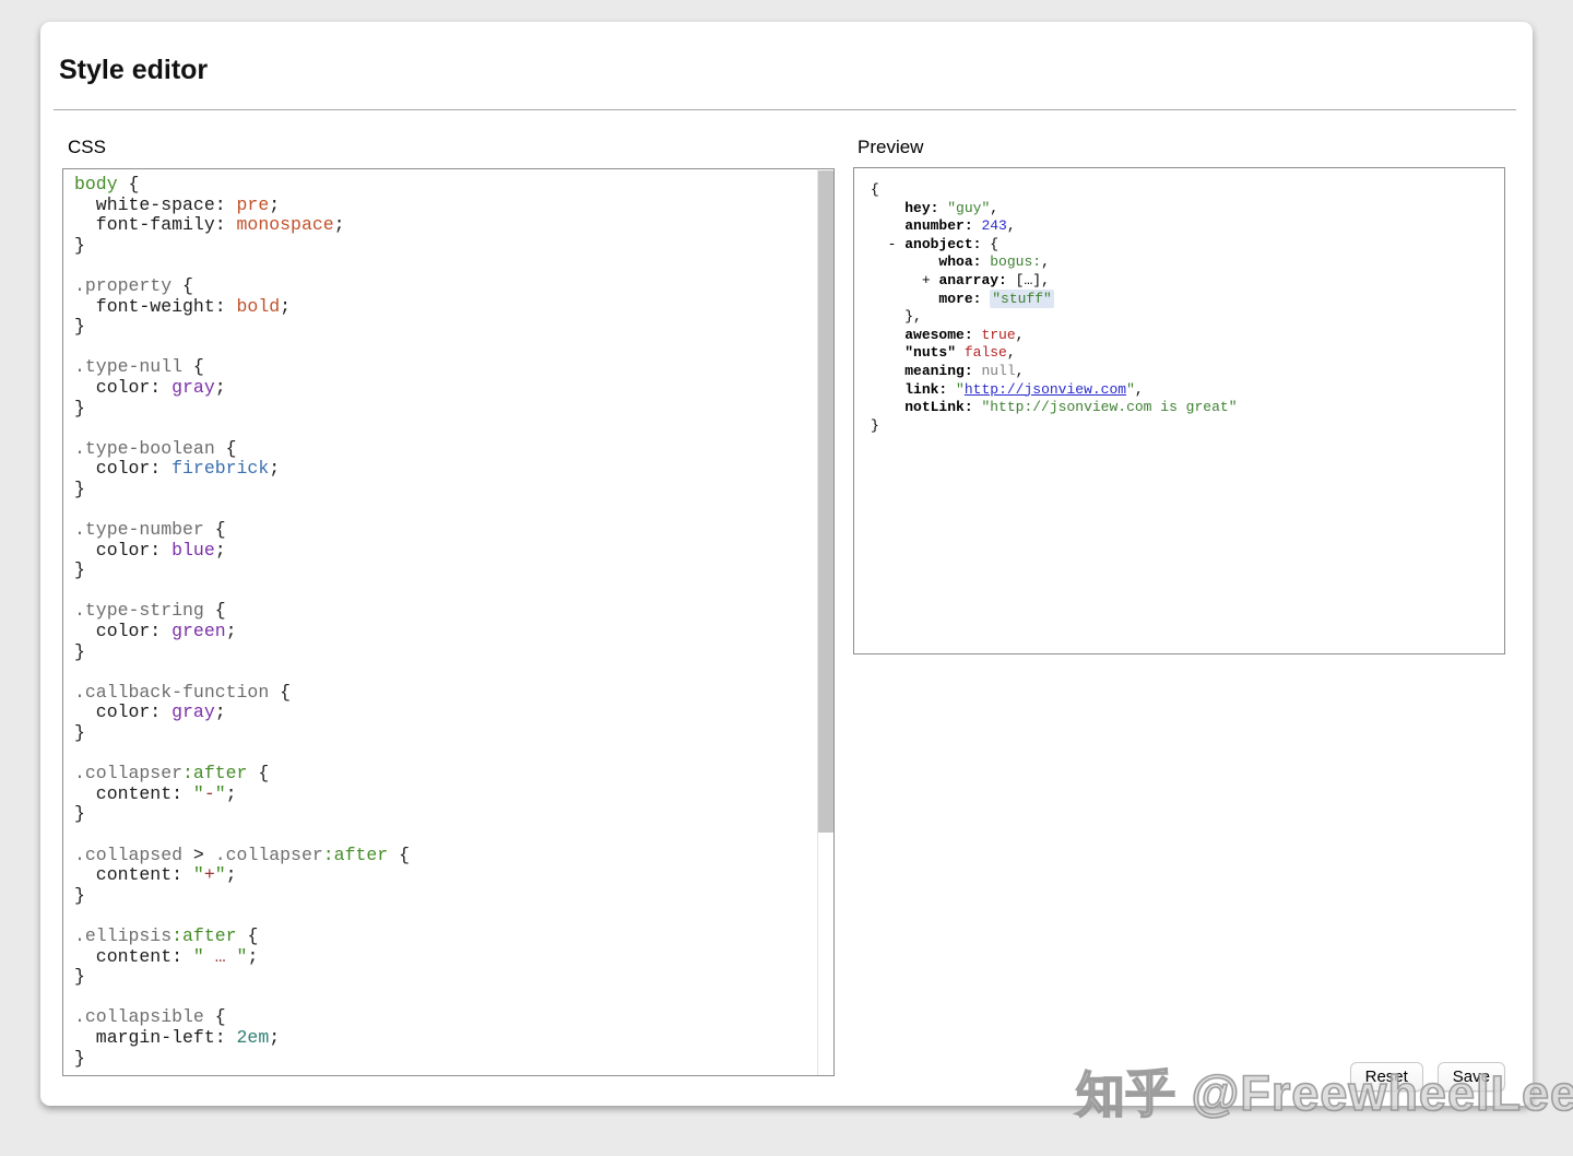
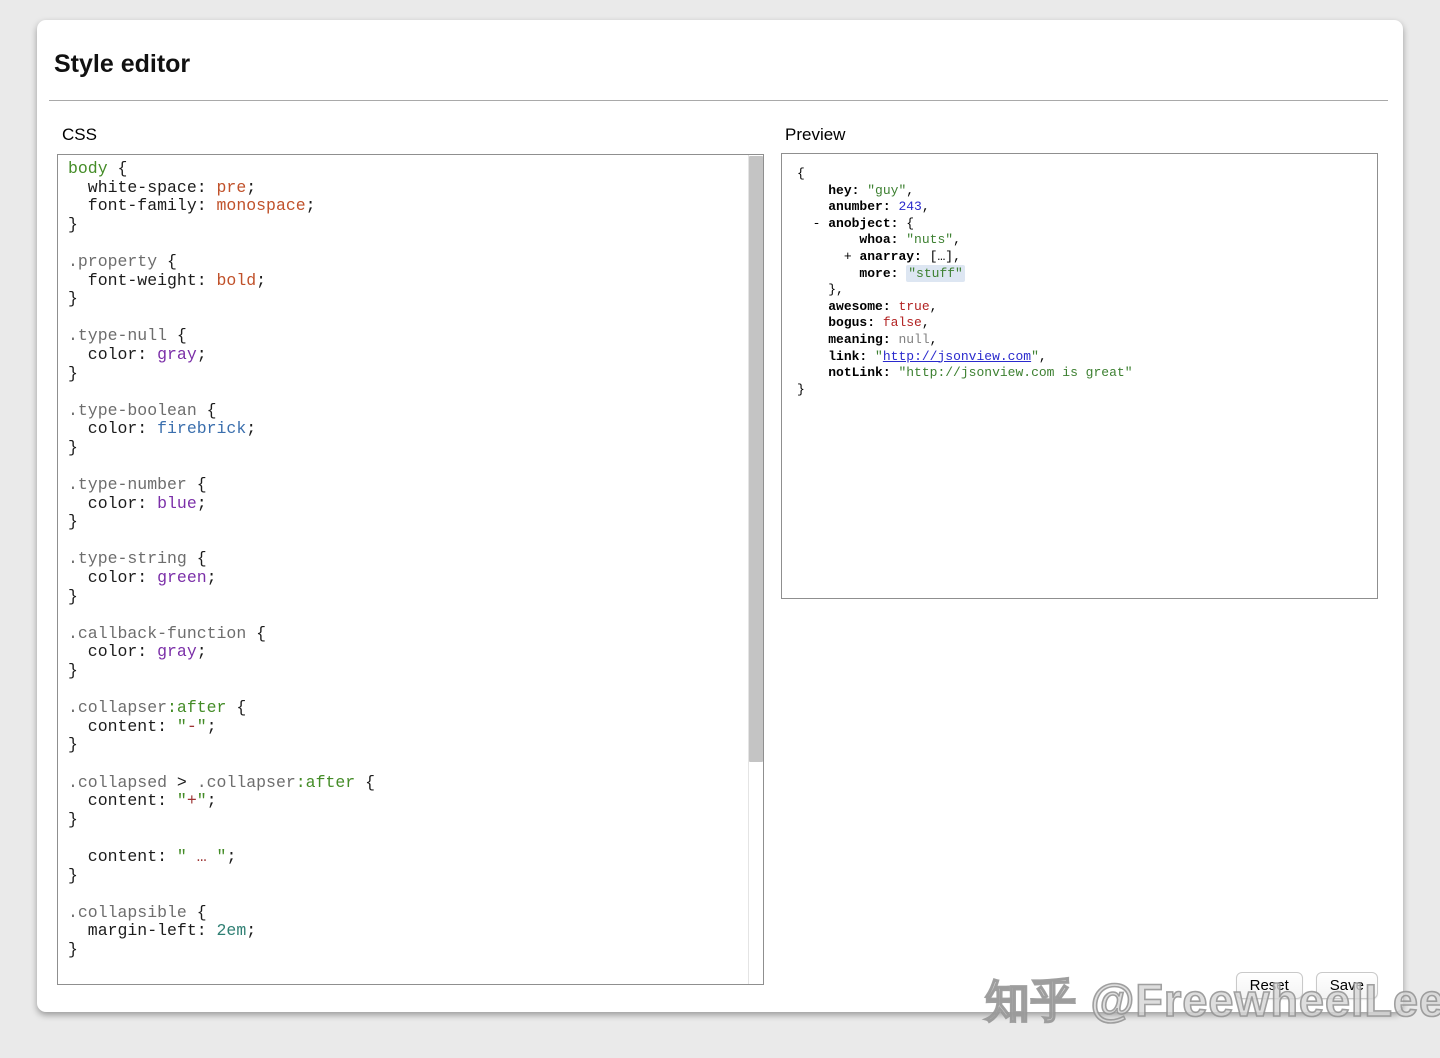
  Style editor
  CSS
  Preview
  body {
  white-space: pre;
  font-family: monospace;
  }
  .property {
  font-weight: bold;
  }
  .type-null {
  color: gray;
  }
  .type-boolean {
  color: firebrick;
  }
  .type-number {
  color: blue;
  }
  .type-string {
  color: green;
  }
  .callback-function {
  color: gray;
  }
  .collapser:after {
  content: "-";
  }
  .collapsed > .collapser:after {
  content: "+";
  }
- .ellipsis:after {
  content: " … ";
  }
  .collapsible {
  margin-left: 2em;
  }
  {
  hey: "guy",
  anumber: 243,
  - anobject: {
- whoa: bogus:,
+ whoa: "nuts",
  + anarray: […],
  more: "stuff"
  },
  awesome: true,
- "nuts" false,
+ bogus: false,
  meaning: null,
  link: "http://jsonview.com",
  notLink: "http://jsonview.com is great"
  }
  Reset
  Save
  知乎 @FreewheelLee
